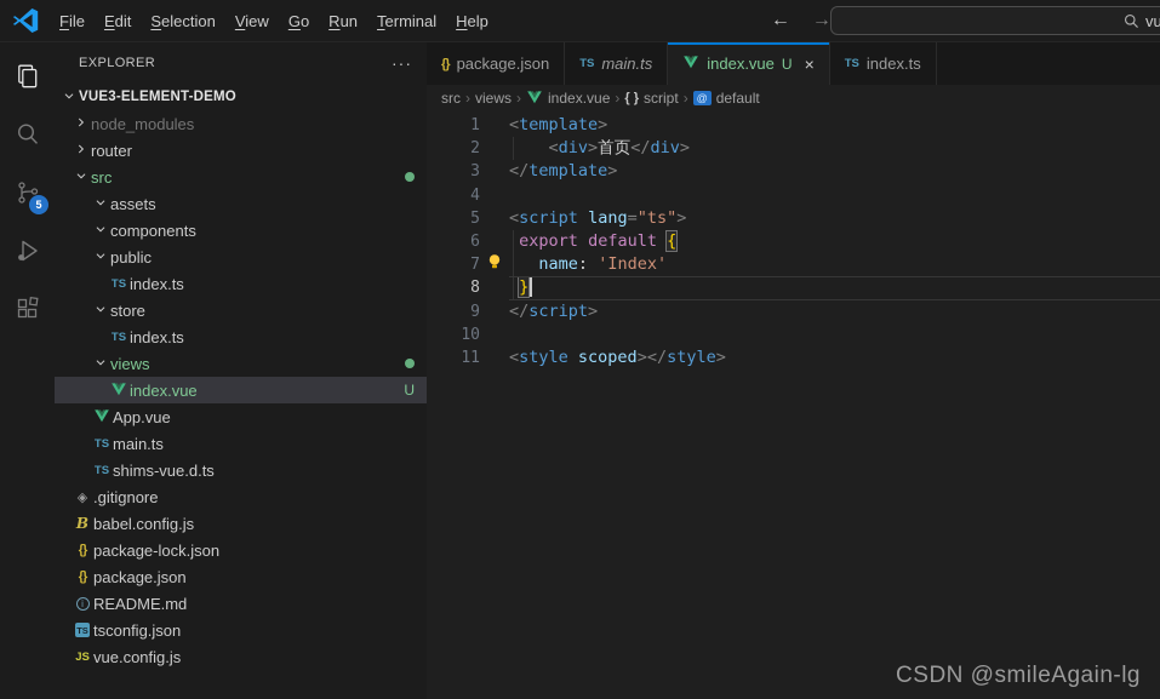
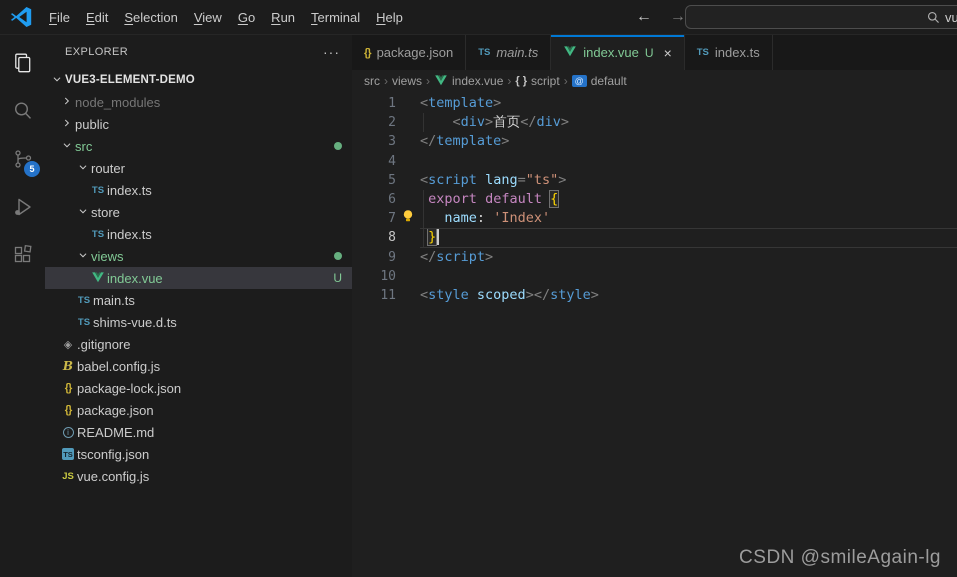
  File
  Edit
  Selection
  View
  Go
  Run
  Terminal
  Help
  ←
  →
  5
  EXPLORER
  ···
  VUE3-ELEMENT-DEMO
  node_modules
- router
+ public
  src
- assets
- components
- public
+ router
  TS
  index.ts
  store
  TS
  index.ts
  views
  index.vue
  U
- App.vue
  TS
  main.ts
  TS
  shims-vue.d.ts
  ◈
  .gitignore
  B
  babel.config.js
  {}
  package-lock.json
  {}
  package.json
  i
  README.md
  TS
  tsconfig.json
  JS
  vue.config.js
  {}
  package.json
  TS
  main.ts
  index.vue
  U
  ×
  TS
  index.ts
  src
  ›
  views
  ›
  index.vue
  ›
  { }
  script
  ›
  @
  default
  1
  <template>
  2
  <div>首页</div>
  3
  </template>
  4
  5
  <script lang="ts">
  6
  export default {
  7
  name: 'Index'
  8
  }
  9
  </script>
  10
  11
  <style scoped></style>
  CSDN @smileAgain-lg
